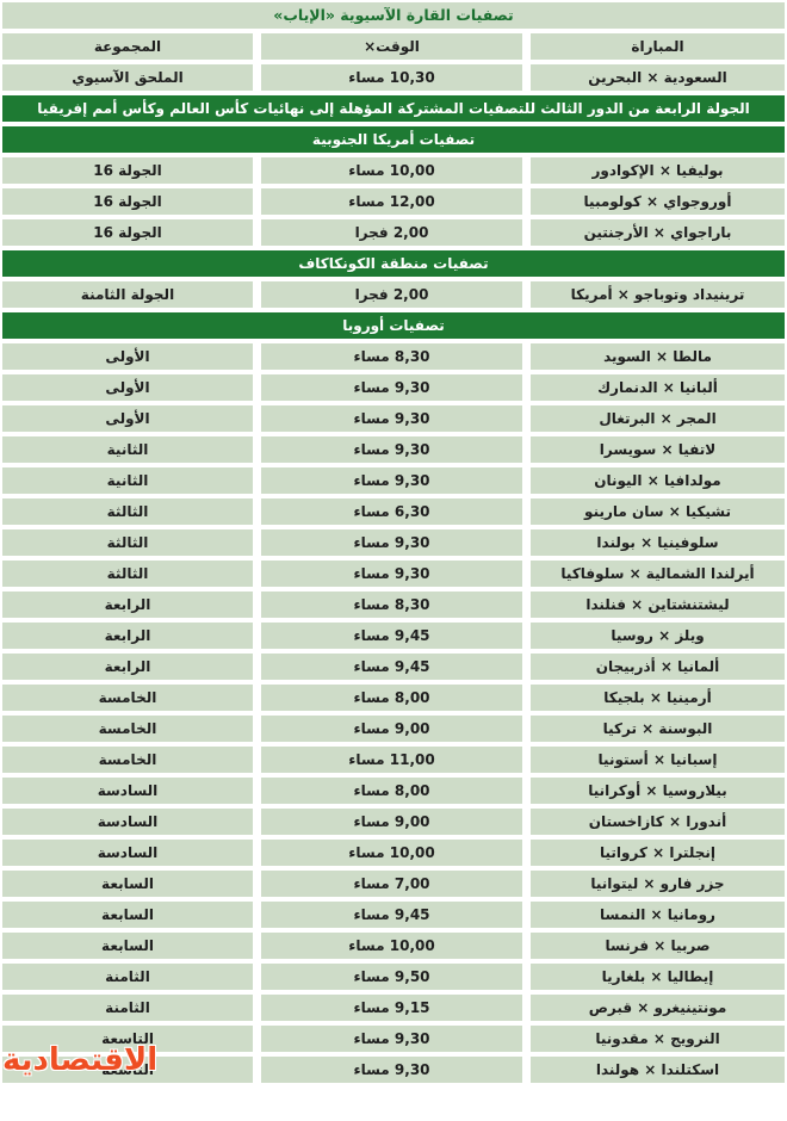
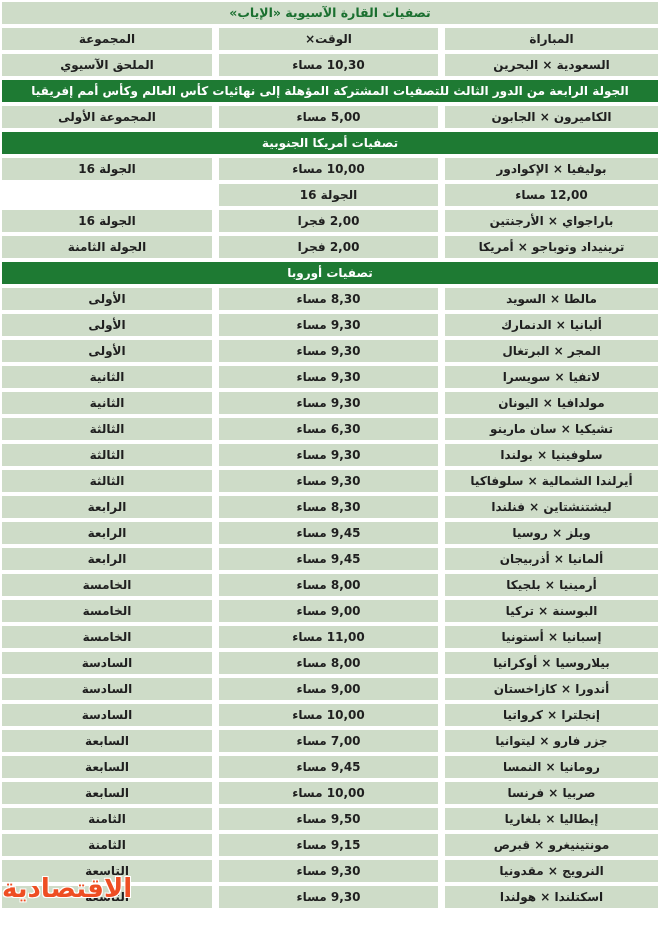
  تصفيات القارة الآسيوية «الإياب»
  المباراة
  الوقت×
  المجموعة
  السعودية × البحرين
  10,30 مساء
  الملحق الآسيوي
  الجولة الرابعة من الدور الثالث للتصفيات المشتركة المؤهلة إلى نهائيات كأس العالم وكأس أمم إفريقيا
+ الكاميرون × الجابون
+ 5,00 مساء
+ المجموعة الأولى
  تصفيات أمريكا الجنوبية
  بوليفيا × الإكوادور
  10,00 مساء
  الجولة 16
- أوروجواي × كولومبيا
  12,00 مساء
  الجولة 16
  باراجواي × الأرجنتين
  2,00 فجرا
  الجولة 16
- تصفيات منطقة الكونكاكاف
  ترينيداد وتوباجو × أمريكا
  2,00 فجرا
  الجولة الثامنة
  تصفيات أوروبا
  مالطا × السويد
  8,30 مساء
  الأولى
  ألبانيا × الدنمارك
  9,30 مساء
  الأولى
  المجر × البرتغال
  9,30 مساء
  الأولى
  لاتفيا × سويسرا
  9,30 مساء
  الثانية
  مولدافيا × اليونان
  9,30 مساء
  الثانية
  تشيكيا × سان مارينو
  6,30 مساء
  الثالثة
  سلوفينيا × بولندا
  9,30 مساء
  الثالثة
  أيرلندا الشمالية × سلوفاكيا
  9,30 مساء
  الثالثة
  ليشتنشتاين × فنلندا
  8,30 مساء
  الرابعة
  ويلز × روسيا
  9,45 مساء
  الرابعة
  ألمانيا × أذربيجان
  9,45 مساء
  الرابعة
  أرمينيا × بلجيكا
  8,00 مساء
  الخامسة
  البوسنة × تركيا
  9,00 مساء
  الخامسة
  إسبانيا × أستونيا
  11,00 مساء
  الخامسة
  بيلاروسيا × أوكرانيا
  8,00 مساء
  السادسة
  أندورا × كازاخستان
  9,00 مساء
  السادسة
  إنجلترا × كرواتيا
  10,00 مساء
  السادسة
  جزر فارو × ليتوانيا
  7,00 مساء
  السابعة
  رومانيا × النمسا
  9,45 مساء
  السابعة
  صربيا × فرنسا
  10,00 مساء
  السابعة
  إيطاليا × بلغاريا
  9,50 مساء
  الثامنة
  مونتينيغرو × قبرص
  9,15 مساء
  الثامنة
  النرويج × مقدونيا
  9,30 مساء
  التاسعة
  اسكتلندا × هولندا
  9,30 مساء
  التاسعة
  الاقتصادية
